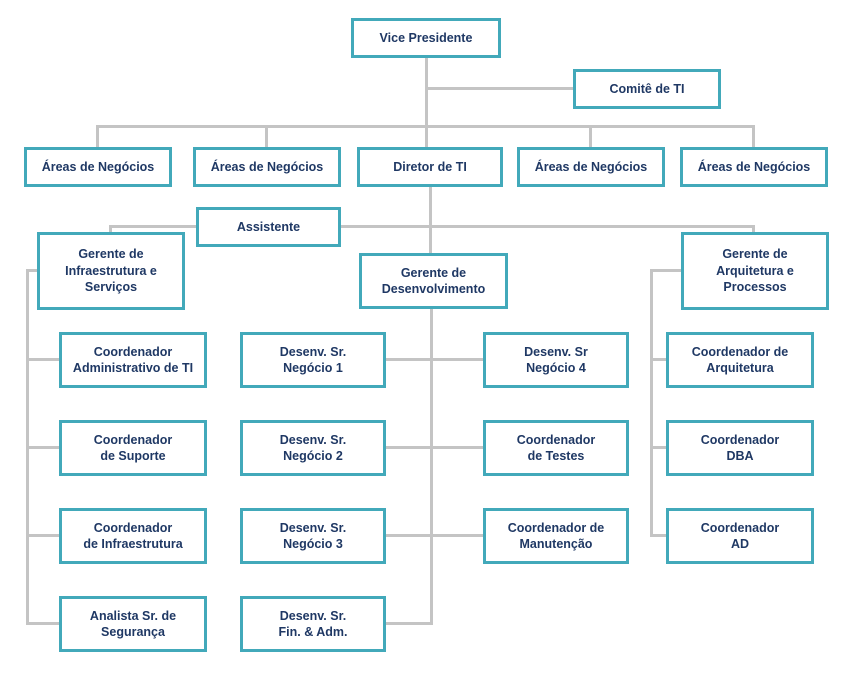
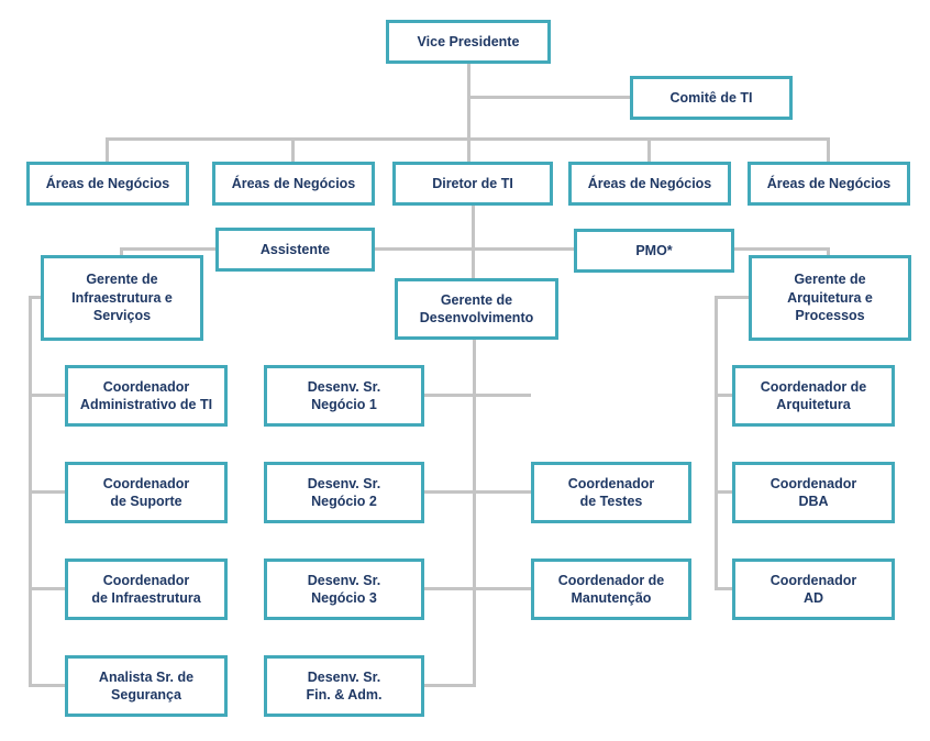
  Vice Presidente
  Comitê de TI
  Áreas de Negócios
  Áreas de Negócios
  Diretor de TI
  Áreas de Negócios
  Áreas de Negócios
  Assistente
+ PMO*
  Gerente de
  Infraestrutura e
  Serviços
  Gerente de
  Desenvolvimento
  Gerente de
  Arquitetura e
  Processos
  Coordenador
  Administrativo de TI
  Coordenador
  de Suporte
  Coordenador
  de Infraestrutura
  Analista Sr. de
  Segurança
  Desenv. Sr.
  Negócio 1
  Desenv. Sr.
  Negócio 2
  Desenv. Sr.
  Negócio 3
  Desenv. Sr.
  Fin. & Adm.
- Desenv. Sr
- Negócio 4
  Coordenador
  de Testes
  Coordenador de
  Manutenção
  Coordenador de
  Arquitetura
  Coordenador
  DBA
  Coordenador
  AD
